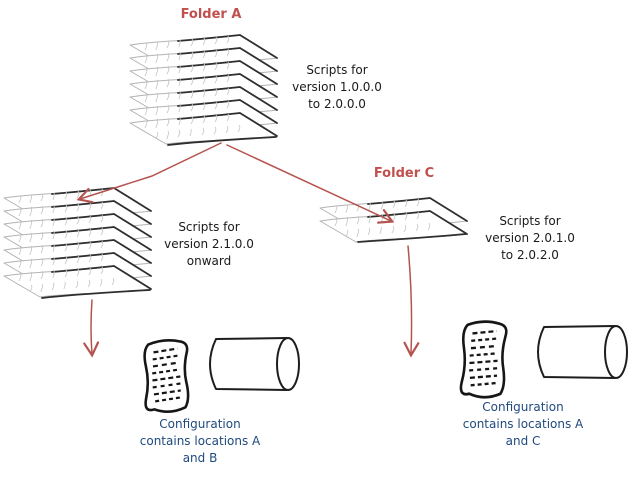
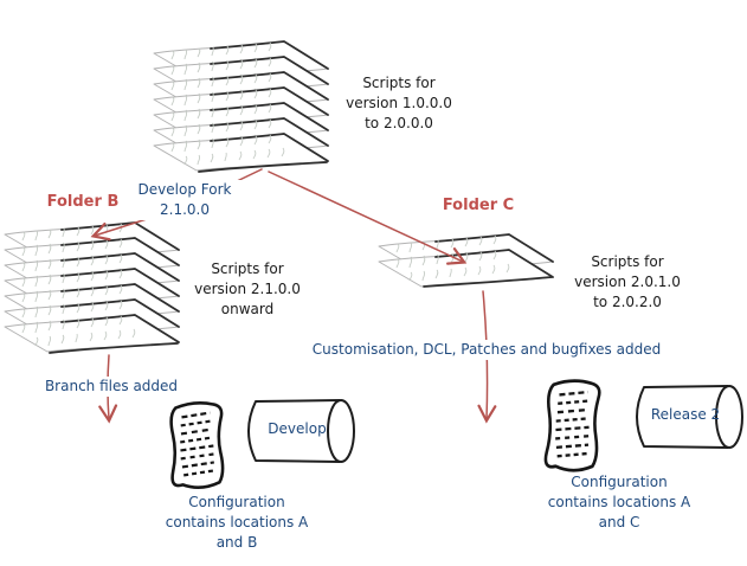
- Folder A
  Scripts for
  version 1.0.0.0
  to 2.0.0.0
+ Develop Fork
+ 2.1.0.0
+ Folder B
  Scripts for
  version 2.1.0.0
  onward
  Folder C
  Scripts for
  version 2.0.1.0
  to 2.0.2.0
+ Branch files added
+ Customisation, DCL, Patches and bugfixes added
+ Develop
+ Release 2
  Configuration
  contains locations A
  and B
  Configuration
  contains locations A
  and C
